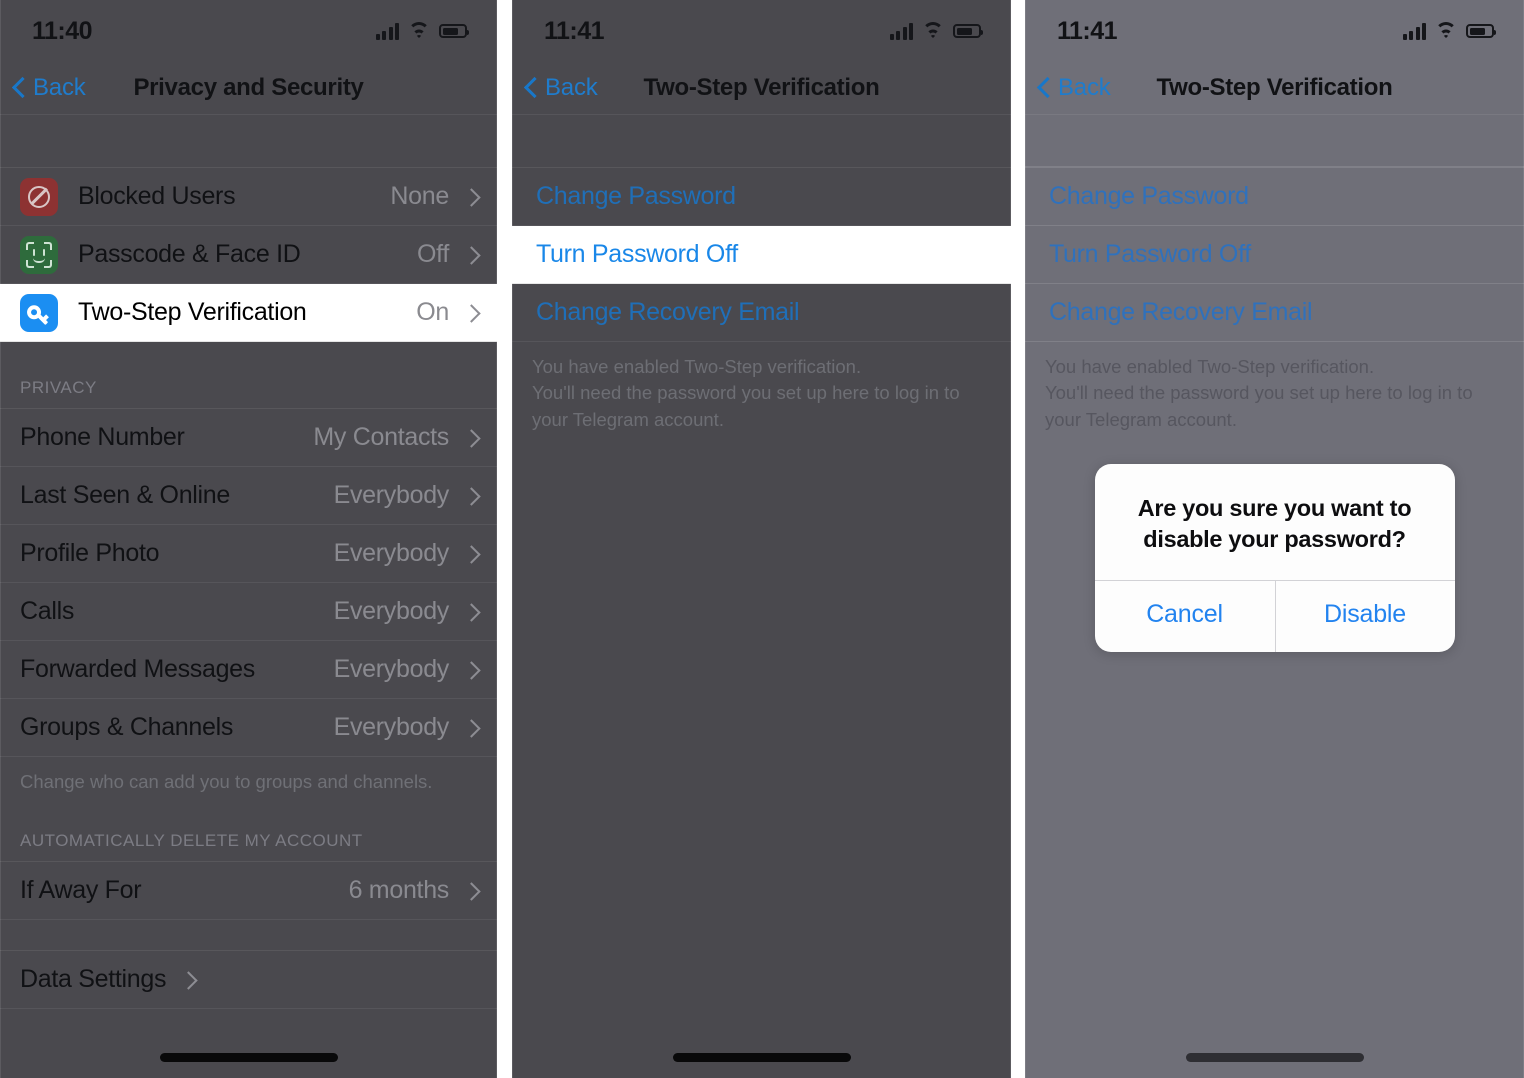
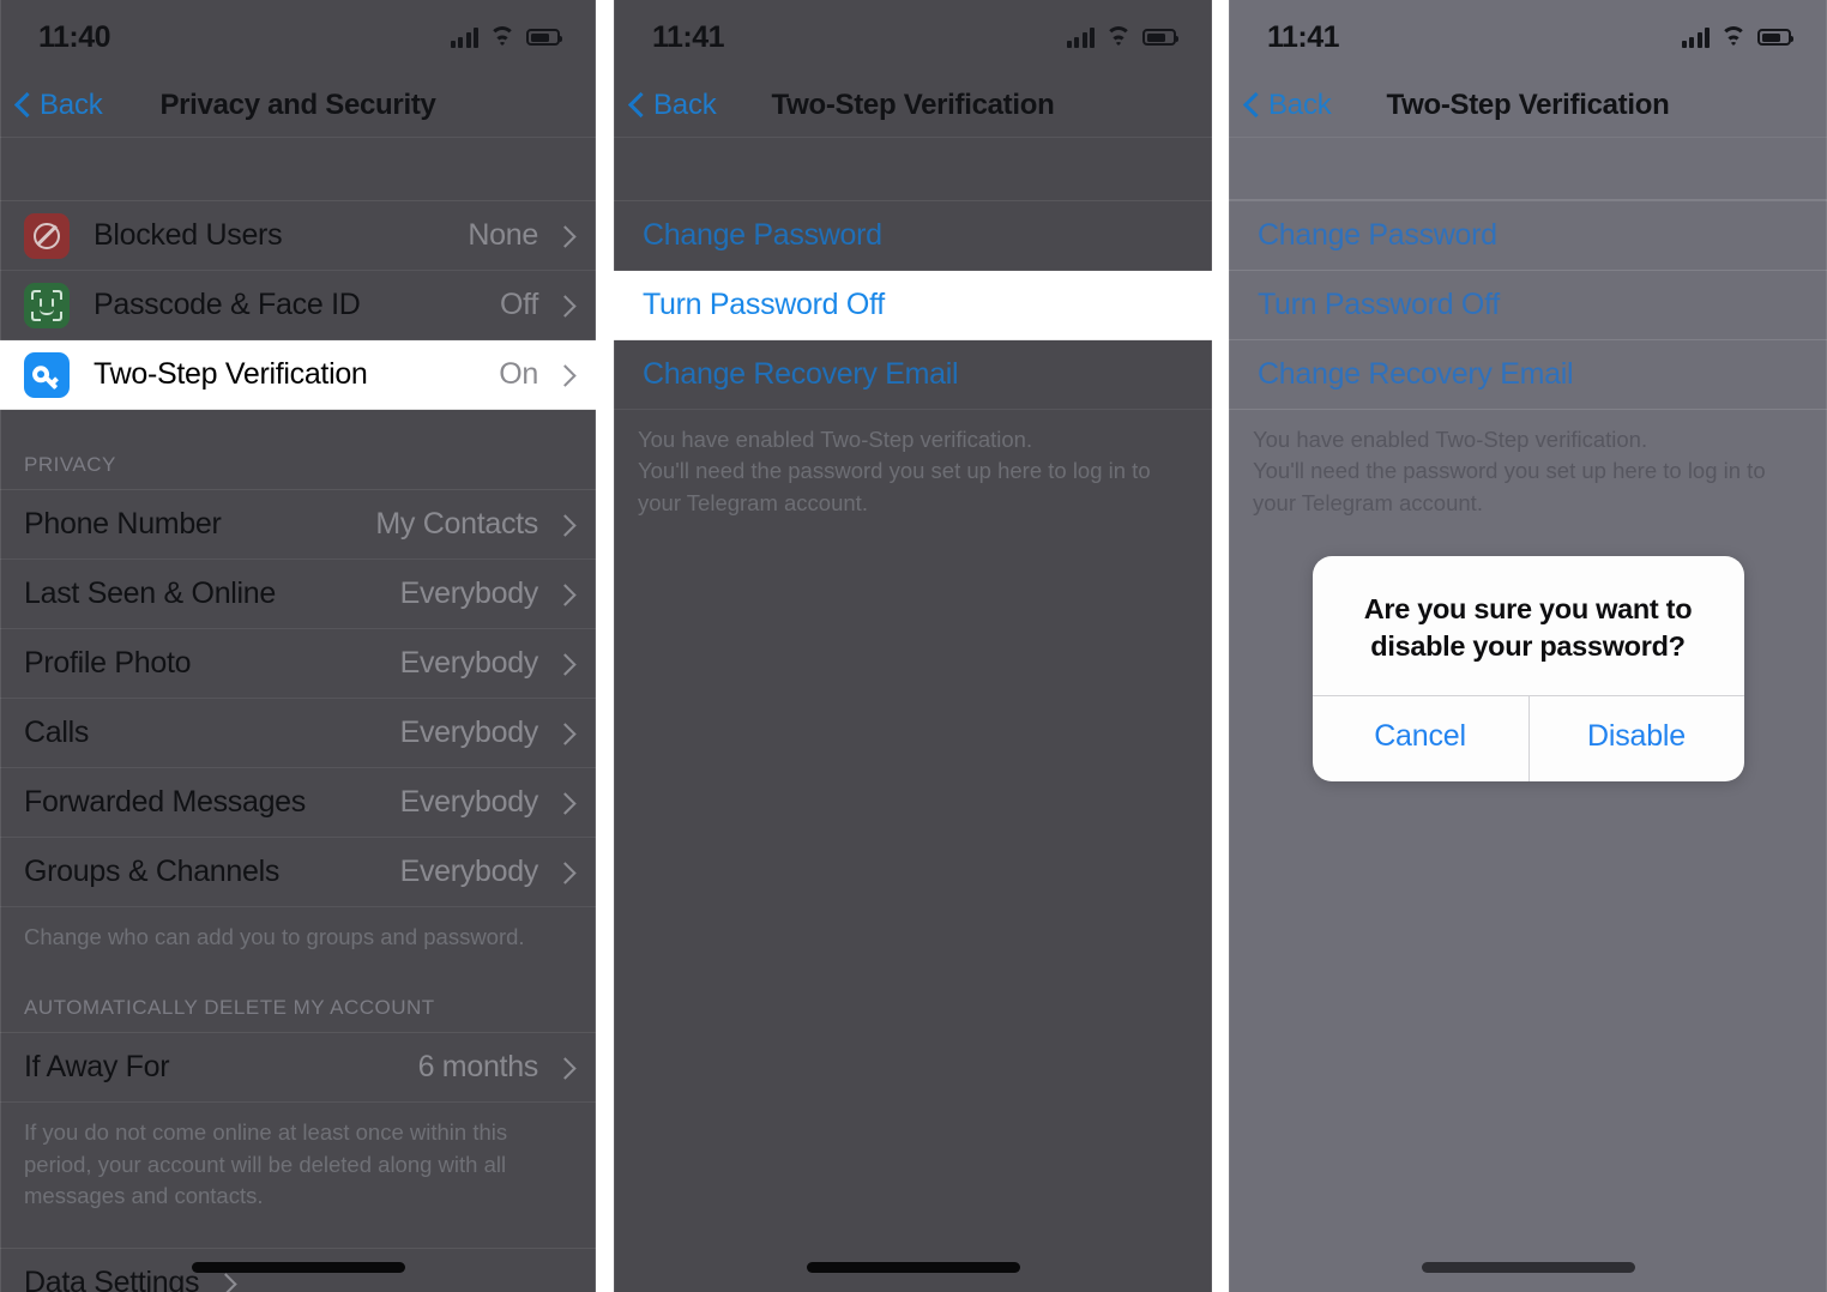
  11:40
  Back
  Privacy and Security
  Blocked Users
  None
  Passcode & Face ID
  Off
  Two-Step Verification
  On
  PRIVACY
  Phone Number
  My Contacts
  Last Seen & Online
  Everybody
  Profile Photo
  Everybody
  Calls
  Everybody
  Forwarded Messages
  Everybody
  Groups & Channels
  Everybody
- Change who can add you to groups and channels.
+ Change who can add you to groups and password.
  AUTOMATICALLY DELETE MY ACCOUNT
  If Away For
  6 months
+ If you do not come online at least once within this period, your account will be deleted along with all messages and contacts.
  Data Settings
  11:41
  Back
  Two-Step Verification
  Change Password
  Turn Password Off
  Change Recovery Email
  You have enabled Two-Step verification.
  You'll need the password you set up here to log in to your Telegram account.
  11:41
  Back
  Two-Step Verification
  Change Password
  Turn Password Off
  Change Recovery Email
  You have enabled Two-Step verification.
  You'll need the password you set up here to log in to your Telegram account.
  Are you sure you want to disable your password?
  Cancel
  Disable
